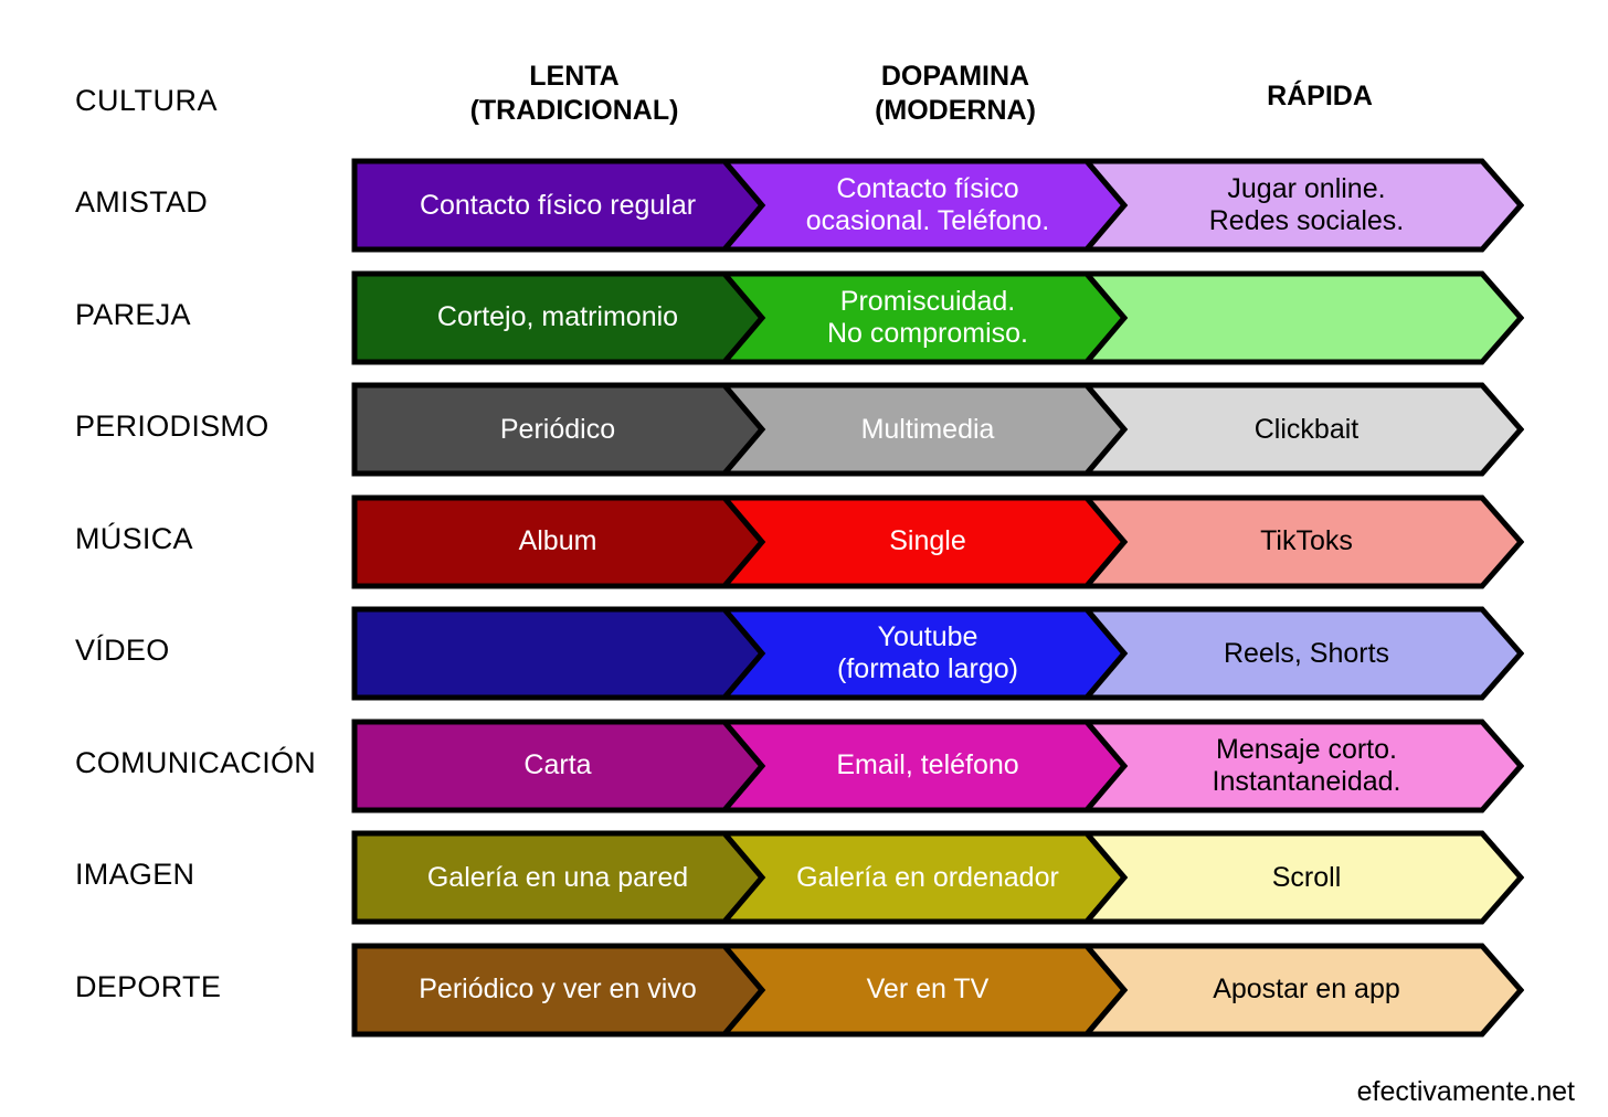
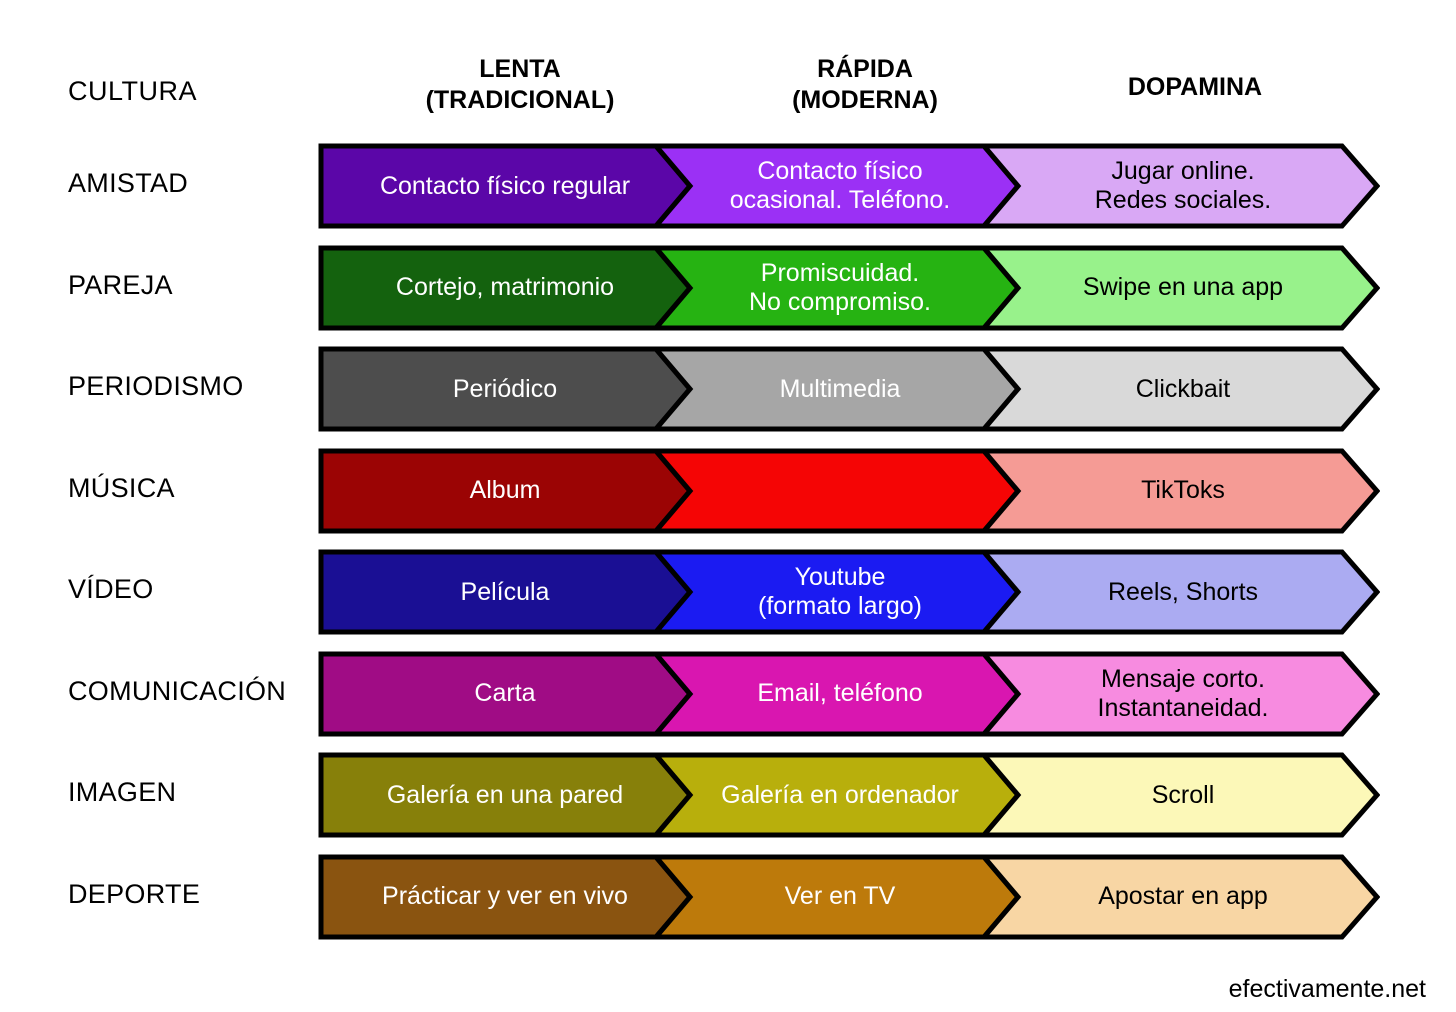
  CULTURA
  LENTA
  (TRADICIONAL)
- DOPAMINA
+ RÁPIDA
  (MODERNA)
- RÁPIDA
+ DOPAMINA
  AMISTAD
  Contacto físico regular
  Contacto físico
  ocasional. Teléfono.
  Jugar online.
  Redes sociales.
  PAREJA
  Cortejo, matrimonio
  Promiscuidad.
  No compromiso.
+ Swipe en una app
  PERIODISMO
  Periódico
  Multimedia
  Clickbait
  MÚSICA
  Album
- Single
  TikToks
  VÍDEO
+ Película
  Youtube
  (formato largo)
  Reels, Shorts
  COMUNICACIÓN
  Carta
  Email, teléfono
  Mensaje corto.
  Instantaneidad.
  IMAGEN
  Galería en una pared
  Galería en ordenador
  Scroll
  DEPORTE
- Periódico y ver en vivo
+ Prácticar y ver en vivo
  Ver en TV
  Apostar en app
  efectivamente.net
